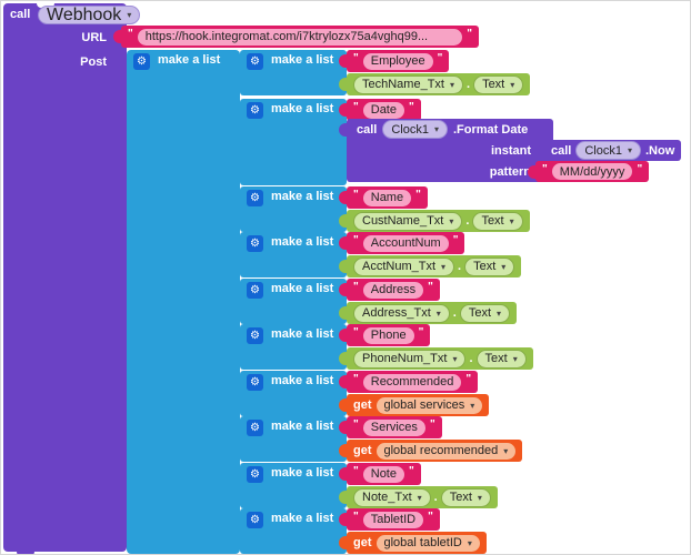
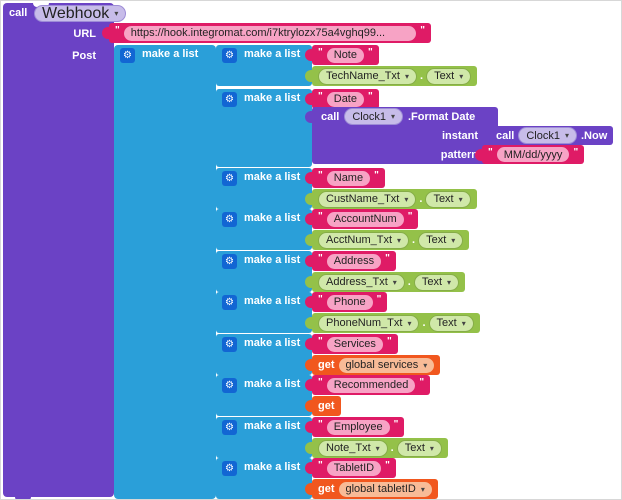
  call
  Webhook
  URL
  Post
  https://hook.integromat.com/i7ktrylozx75a4vghq99...
  make a list
  make a list
- Employee
+ Note
  TechName_Txt
  .
  Text
  make a list
  Date
  call
  Clock1
  .Format Date
  instant
  patter
  call
  Clock1
  .Now
  MM/dd/yyyy
  make a list
  Name
  CustName_Txt
  .
  Text
  make a list
  AccountNum
  AcctNum_Txt
  .
  Text
  make a list
  Address
  Address_Txt
  .
  Text
  make a list
  Phone
  PhoneNum_Txt
  .
  Text
  make a list
- Recommended
+ Services
  get
  global services
  make a list
- Services
+ Recommended
  get
- global recommended
  make a list
- Note
+ Employee
  Note_Txt
  .
  Text
  make a list
  TabletID
  get
  global tabletID
